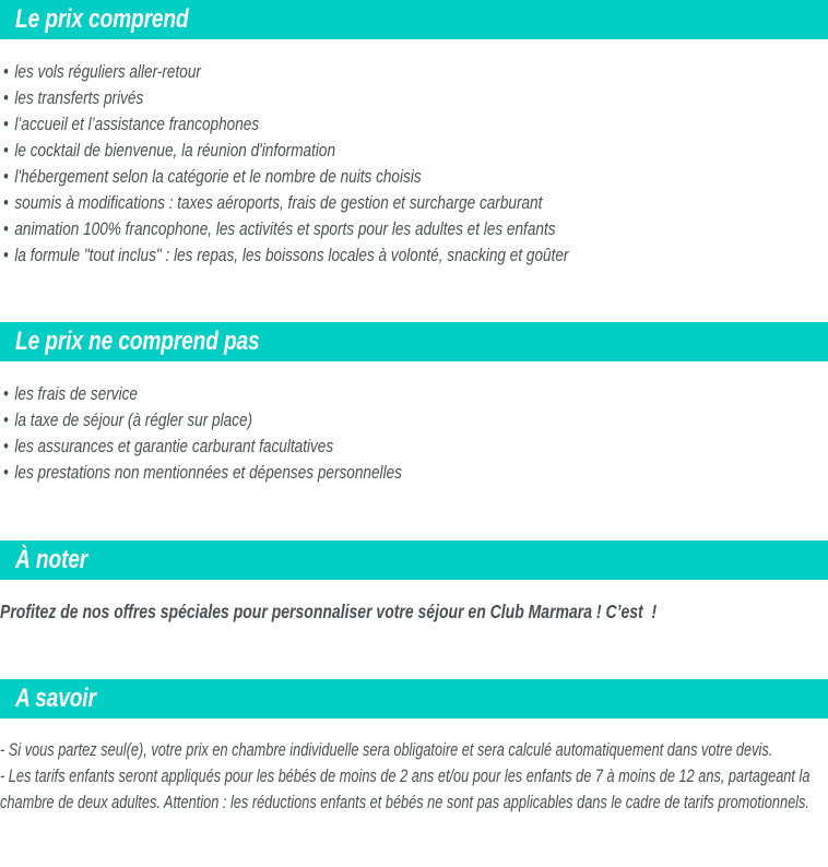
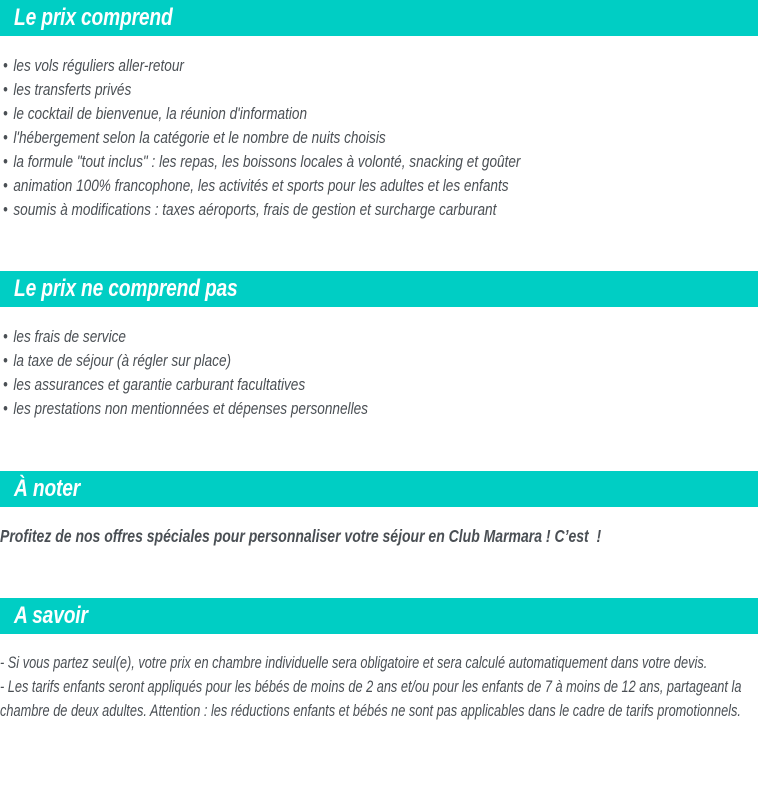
  Le prix comprend
  les vols réguliers aller-retour
  les transferts privés
- l’accueil et l’assistance francophones
  le cocktail de bienvenue, la réunion d'information
  l'hébergement selon la catégorie et le nombre de nuits choisis
- soumis à modifications : taxes aéroports, frais de gestion et surcharge carburant
+ la formule "tout inclus" : les repas, les boissons locales à volonté, snacking et goûter
  animation 100% francophone, les activités et sports pour les adultes et les enfants
- la formule "tout inclus" : les repas, les boissons locales à volonté, snacking et goûter
+ soumis à modifications : taxes aéroports, frais de gestion et surcharge carburant
  Le prix ne comprend pas
  les frais de service
  la taxe de séjour (à régler sur place)
  les assurances et garantie carburant facultatives
  les prestations non mentionnées et dépenses personnelles
  À noter
  Profitez de nos offres spéciales pour personnaliser votre séjour en Club Marmara ! C’est !
  A savoir
  - Si vous partez seul(e), votre prix en chambre individuelle sera obligatoire et sera calculé automatiquement dans votre devis.
  - Les tarifs enfants seront appliqués pour les bébés de moins de 2 ans et/ou pour les enfants de 7 à moins de 12 ans, partageant la chambre de deux adultes. Attention : les réductions enfants et bébés ne sont pas applicables dans le cadre de tarifs promotionnels.
